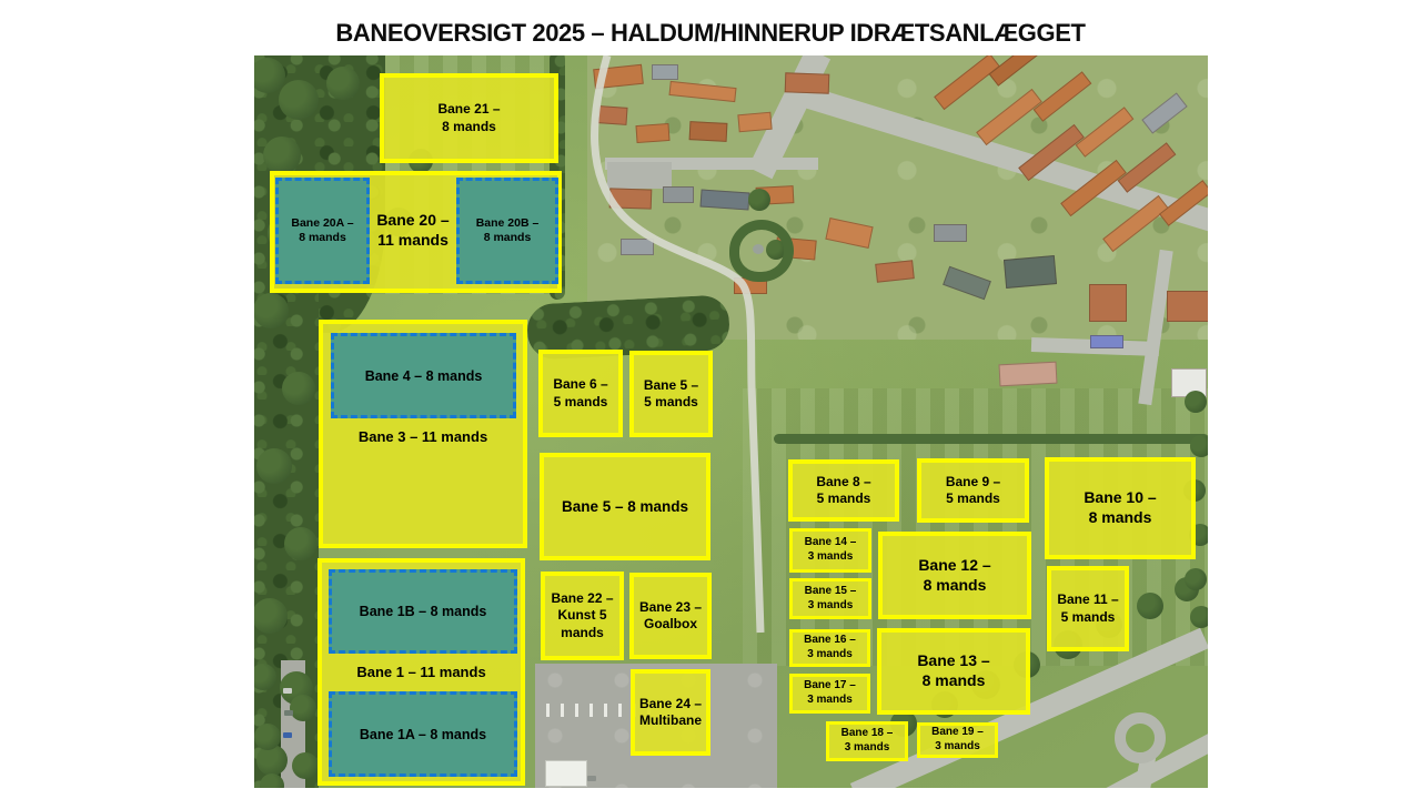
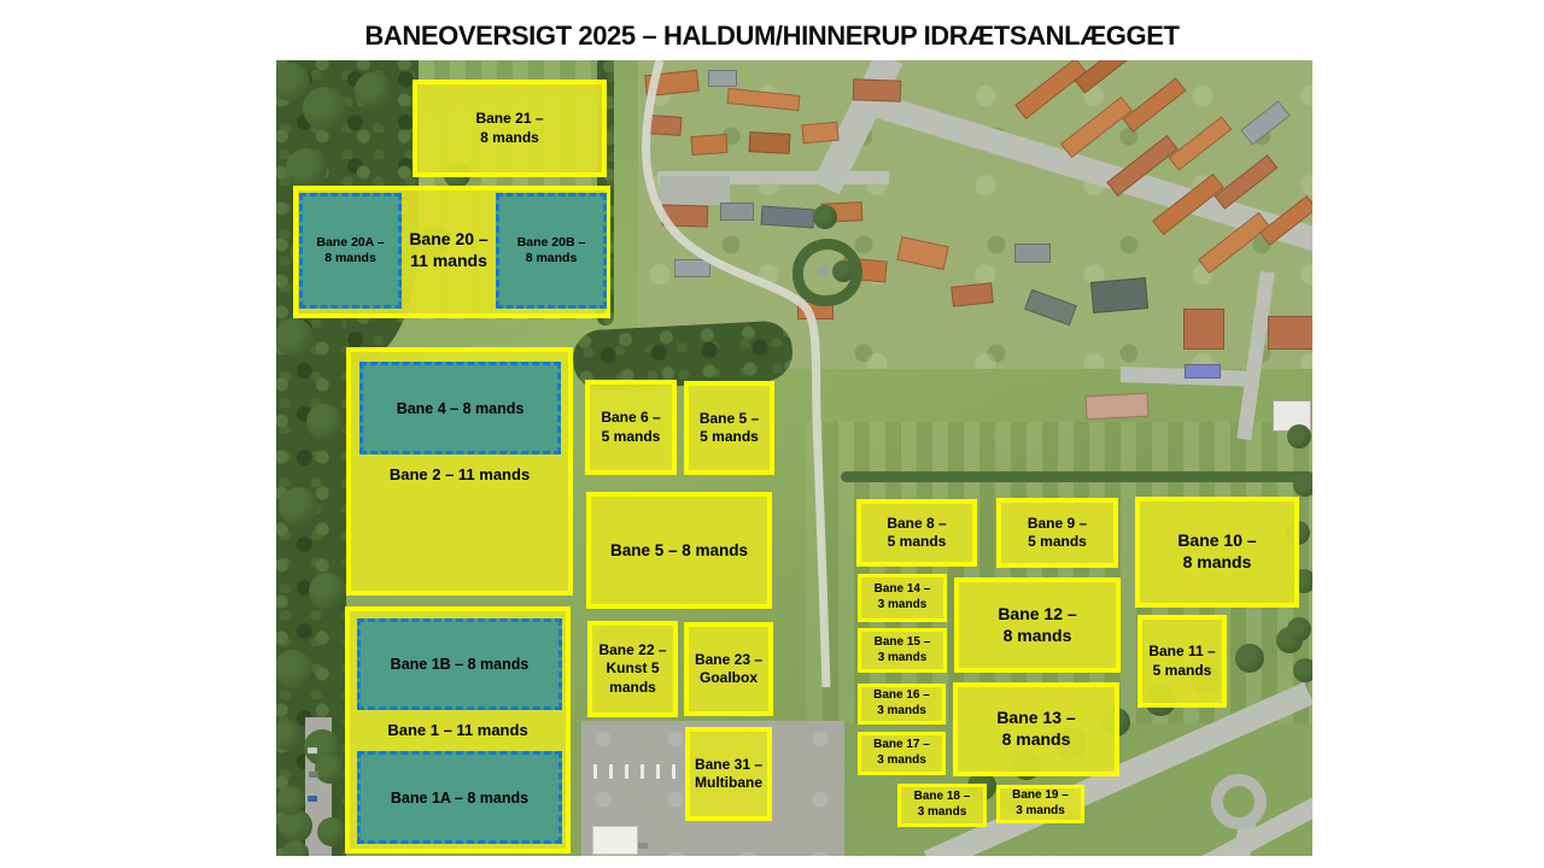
  BANEOVERSIGT 2025 – HALDUM/HINNERUP IDRÆTSANLÆGGET
  Bane 20A –
  8 mands
  Bane 20 –
  11 mands
  Bane 20B –
  8 mands
  Bane 21 –
  8 mands
  Bane 4 – 8 mands
- Bane 3 – 11 mands
+ Bane 2 – 11 mands
  Bane 1B – 8 mands
  Bane 1 – 11 mands
  Bane 1A – 8 mands
  Bane 6 –
  5 mands
  Bane 5 –
  5 mands
  Bane 5 – 8 mands
  Bane 22 –
  Kunst 5
  mands
  Bane 23 –
  Goalbox
- Bane 24 –
+ Bane 31 –
  Multibane
  Bane 8 –
  5 mands
  Bane 9 –
  5 mands
  Bane 10 –
  8 mands
  Bane 14 –
  3 mands
  Bane 15 –
  3 mands
  Bane 12 –
  8 mands
  Bane 11 –
  5 mands
  Bane 16 –
  3 mands
  Bane 17 –
  3 mands
  Bane 13 –
  8 mands
  Bane 18 –
  3 mands
  Bane 19 –
  3 mands
